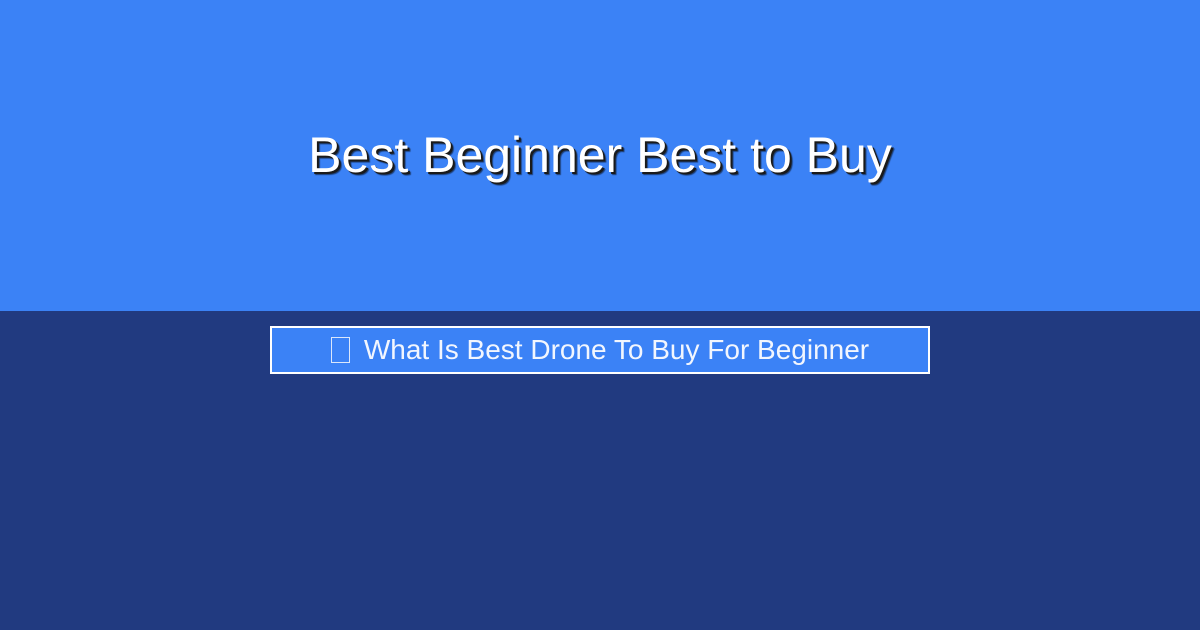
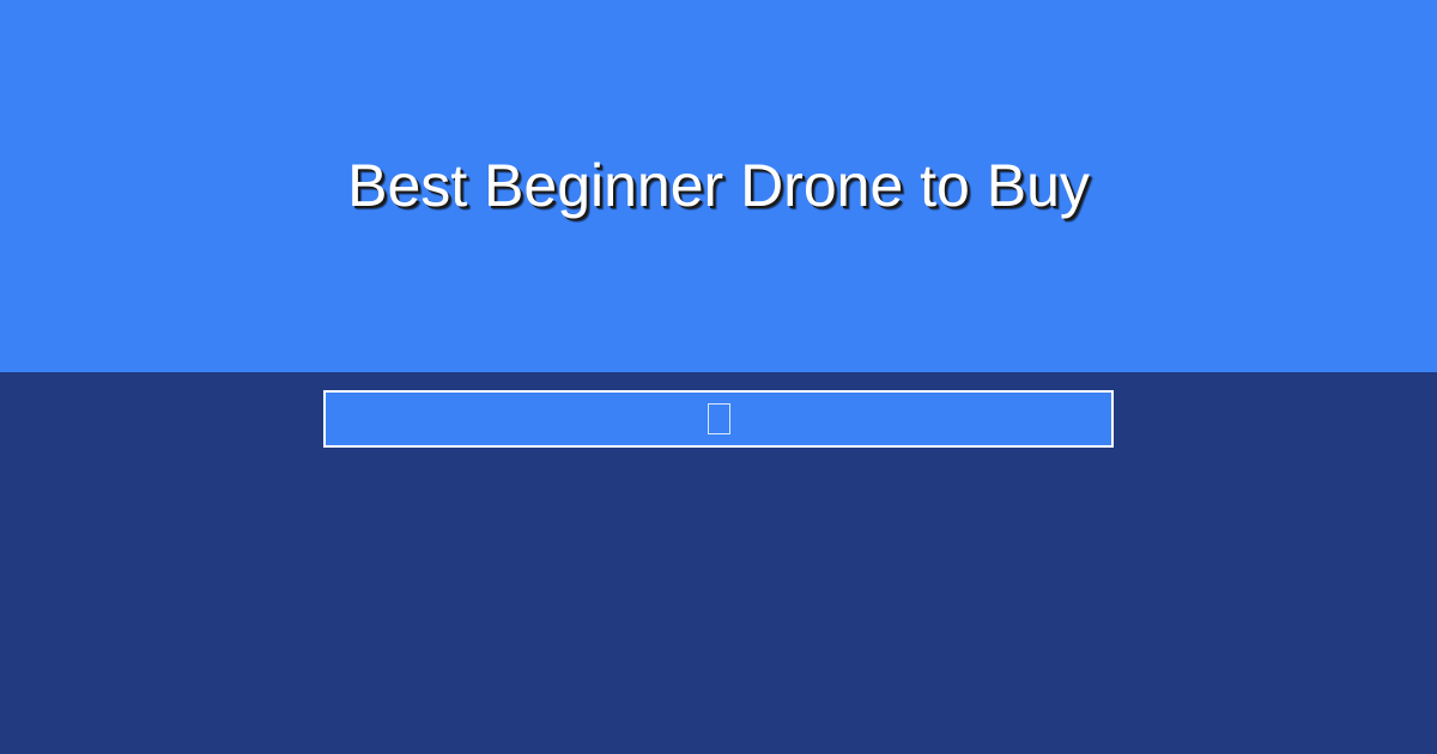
- Best Beginner Best to Buy
+ Best Beginner Drone to Buy
- What Is Best Drone To Buy For Beginner
